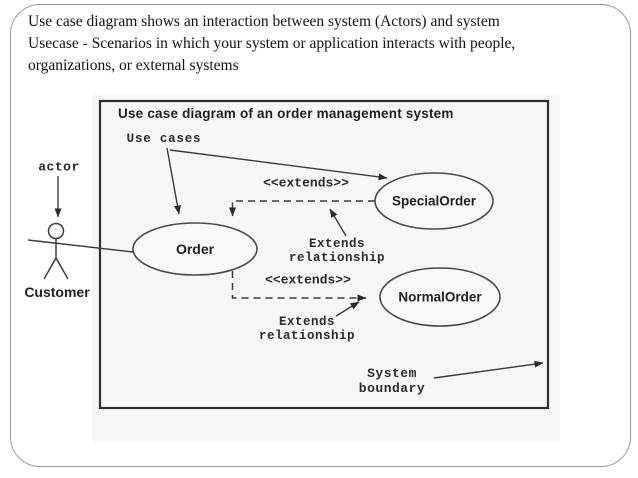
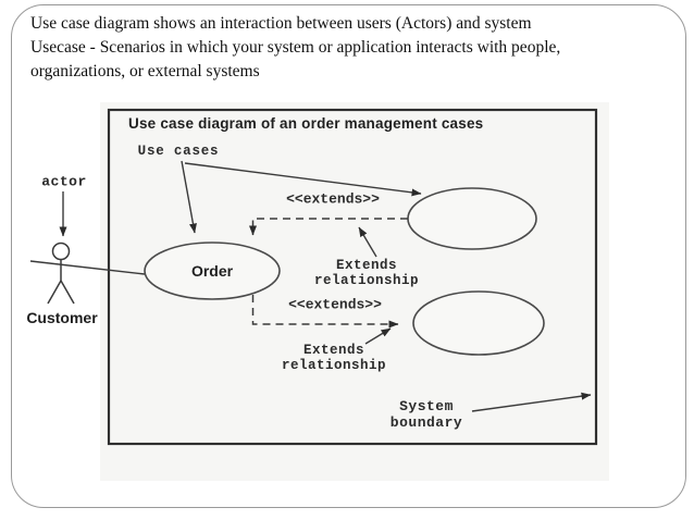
- Use case diagram shows an interaction between system (Actors) and system
+ Use case diagram shows an interaction between users (Actors) and system
  Usecase - Scenarios in which your system or application interacts with people,
  organizations, or external systems
- Use case diagram of an order management system
+ Use case diagram of an order management cases
  Use cases
  actor
  Customer
  Order
- SpecialOrder
- NormalOrder
  <<extends>>
  <<extends>>
  Extends
  relationship
  Extends
  relationship
  System
  boundary
